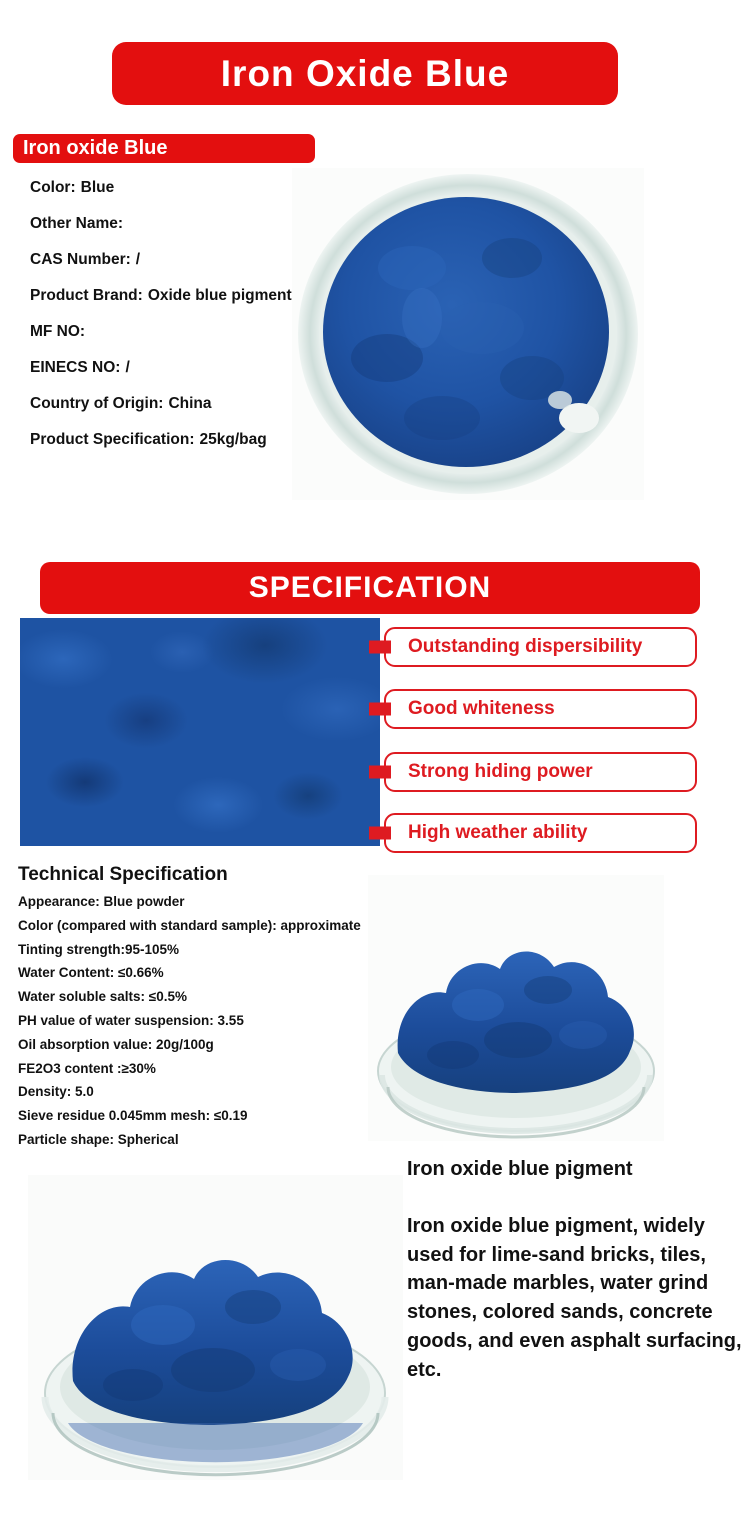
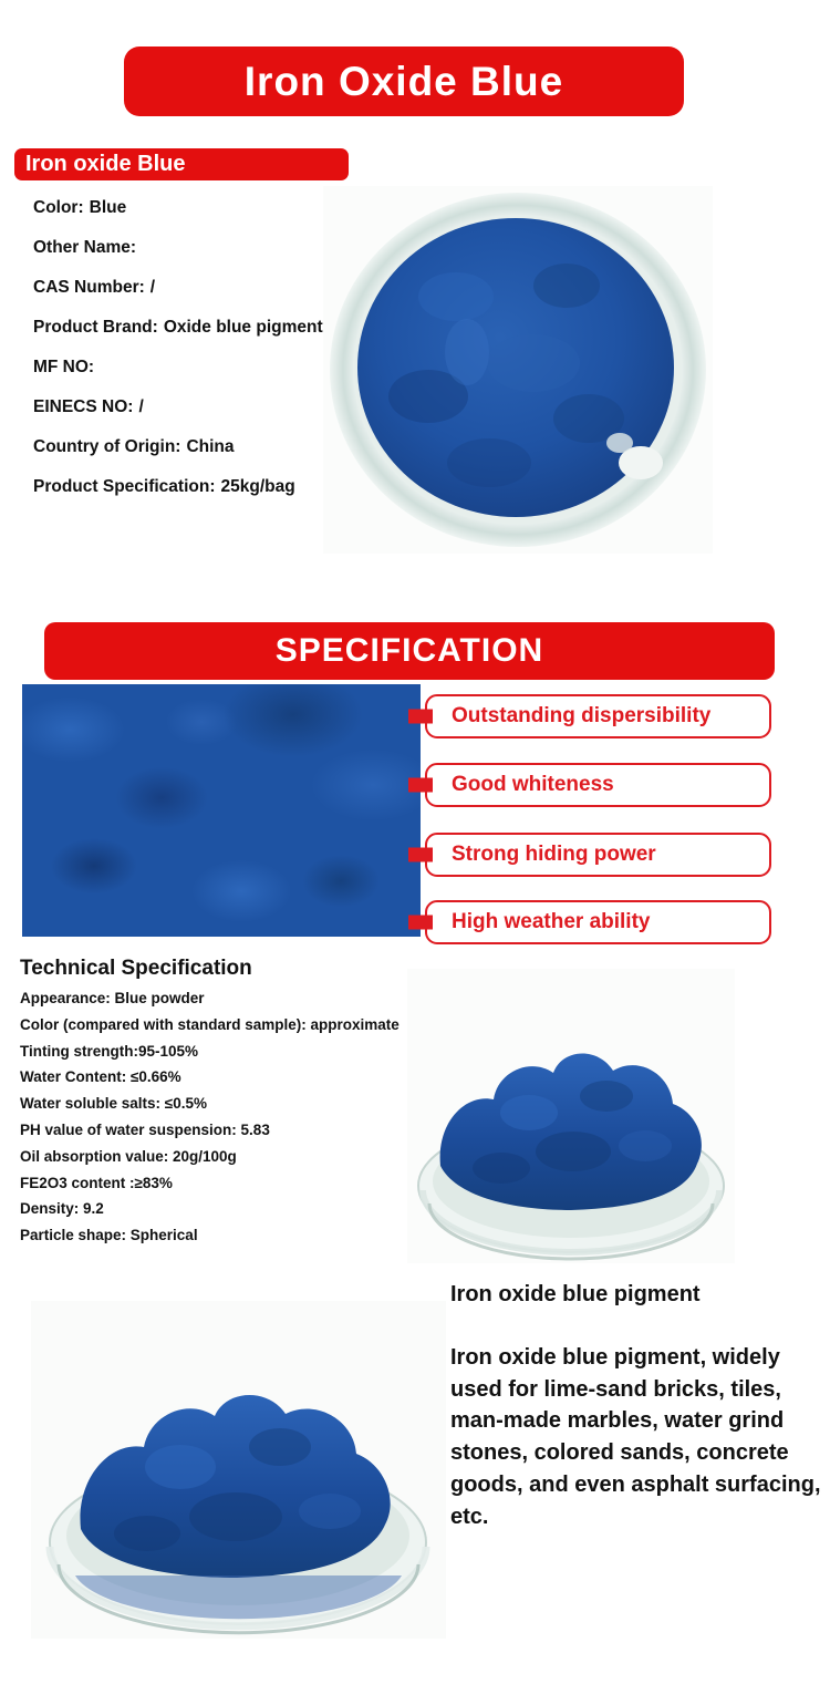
  Iron Oxide Blue
  Iron oxide Blue
  Color:
  Blue
  Other Name:
  CAS Number:
  /
  Product Brand:
  Oxide blue pigment
  MF NO:
  EINECS NO:
  /
  Country of Origin:
  China
  Product Specification:
  25kg/bag
  SPECIFICATION
  Outstanding dispersibility
  Good whiteness
  Strong hiding power
  High weather ability
  Technical Specification
  Appearance: Blue powder
  Color (compared with standard sample): approximate
  Tinting strength:95-105%
  Water Content: ≤0.66%
  Water soluble salts: ≤0.5%
- PH value of water suspension: 3.55
+ PH value of water suspension: 5.83
  Oil absorption value: 20g/100g
- FE2O3 content :≥30%
+ FE2O3 content :≥83%
- Density: 5.0
+ Density: 9.2
- Sieve residue 0.045mm mesh: ≤0.19
  Particle shape: Spherical
  Iron oxide blue pigment
  Iron oxide blue pigment, widely used for lime-sand bricks, tiles, man-made marbles, water grind stones, colored sands, concrete goods, and even asphalt surfacing, etc.
